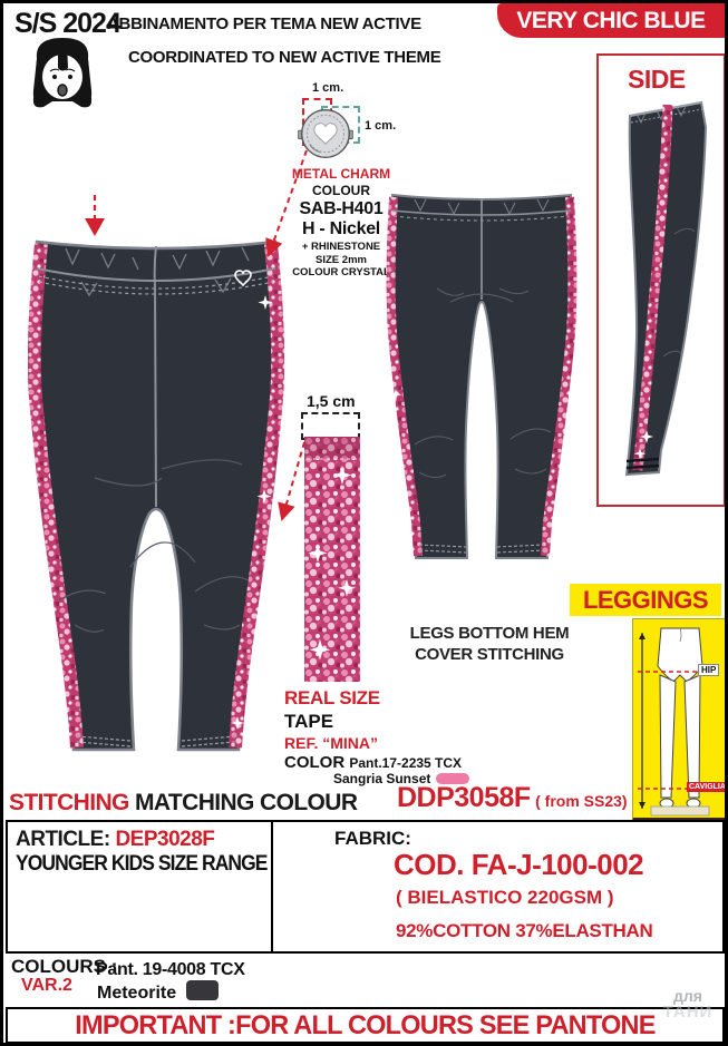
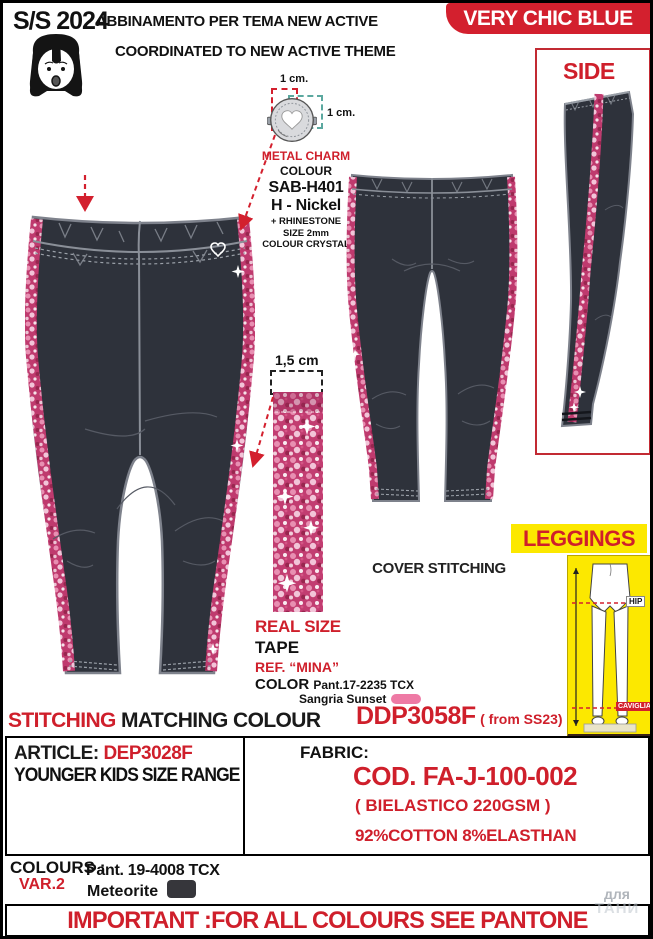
  S/S 2024
  ABBINAMENTO PER TEMA NEW ACTIVE
  COORDINATED TO NEW ACTIVE THEME
  VERY CHIC BLUE
  SIDE
  1 cm.
  1 cm.
  ETAL CHARM
  COLOUR
  SAB-H401
  H - Nickel
  + RHINESTONE
  SIZE 2mm
  COLOUR CRYSTA
  1,5 cm
  REAL SIZE
  TAPE
  REF. “MINA”
  COLOR Pant.17-2235 TCX
  Sangria Sunset
- LEGS BOTTOM HEM
  COVER STITCHING
  LEGGINGS
  HIP
  STITCHING MATCHING COLOUR
  DDP3058F ( from SS23)
  ARTICLE: DEP3028F
  YOUNGER KIDS SIZE RANGE
  FABRIC:
  COD. FA-J-100-002
  ( BIELASTICO 220GSM )
- 92%COTTON 37%ELASTHAN
+ 92%COTTON 8%ELASTHAN
  COLOURS :
  VAR.2
  Pant. 19-4008 TCX
  Meteorite
  IMPORTANT :FOR ALL COLOURS SEE PANTONE
  для
  ТАНИ
